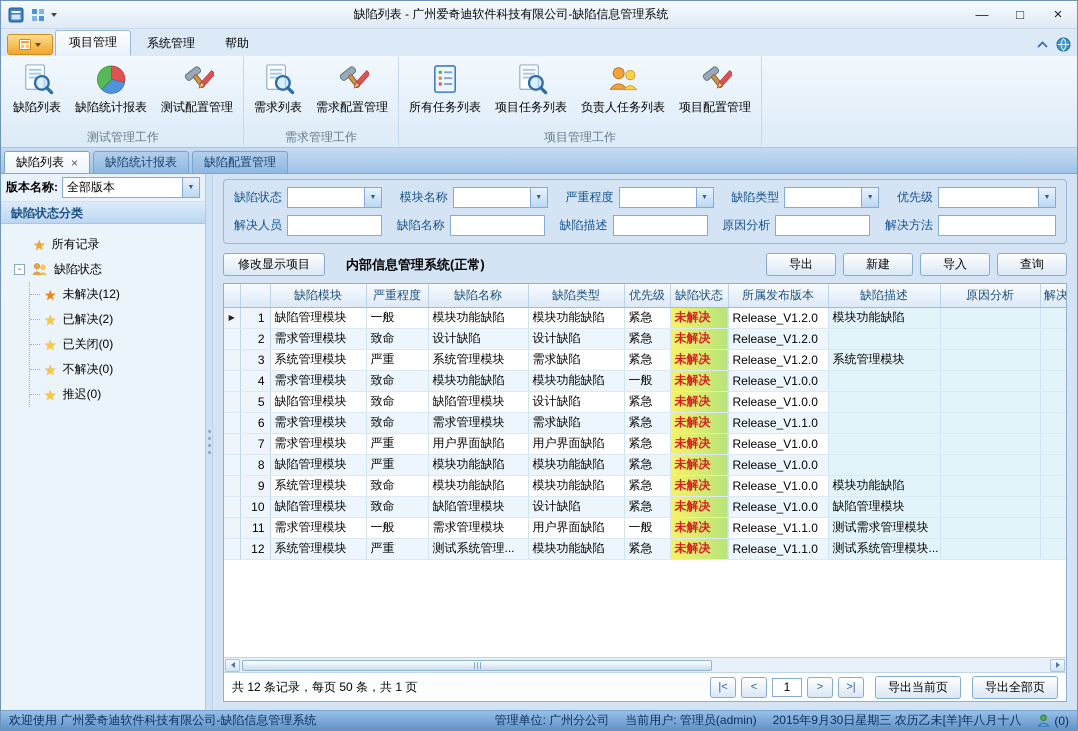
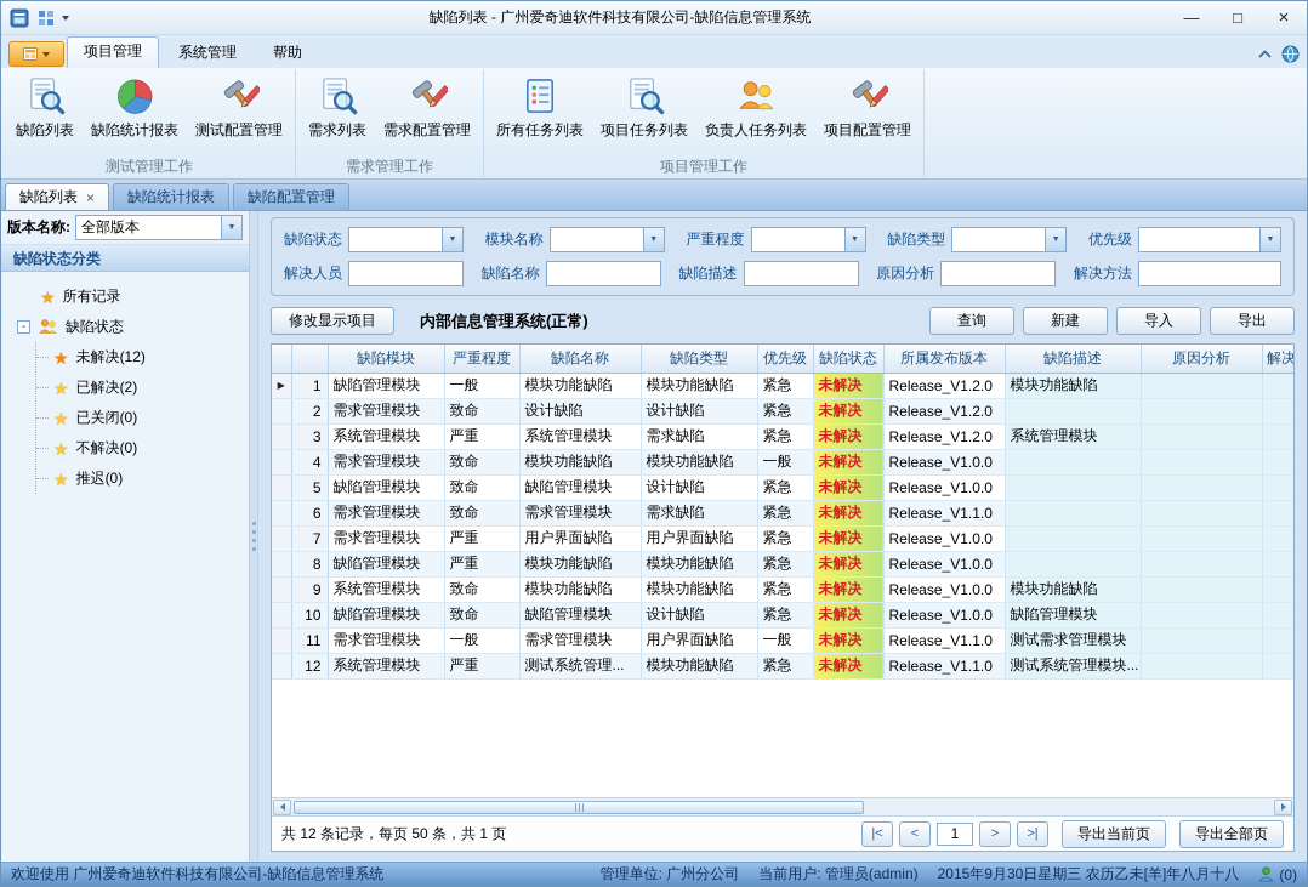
  缺陷列表 - 广州爱奇迪软件科技有限公司-缺陷信息管理系统
  —
  □
  ×
  项目管理
  系统管理
  帮助
  缺陷列表
  缺陷统计报表
  测试配置管理
  测试管理工作
  需求列表
  需求配置管理
  需求管理工作
  所有任务列表
  项目任务列表
  负责人任务列表
  项目配置管理
  项目管理工作
  缺陷列表
  ×
  缺陷统计报表
  缺陷配置管理
  版本名称:
  全部版本
  缺陷状态分类
  ★
  所有记录
  -
  缺陷状态
  ★
  未解决(12)
  ★
  已解决(2)
  ★
  已关闭(0)
  ★
  不解决(0)
  ★
  推迟(0)
  缺陷状态
  模块名称
  严重程度
  缺陷类型
  优先级
  解决人员
  缺陷名称
  缺陷描述
  原因分析
  解决方法
  修改显示项目
  内部信息管理系统(正常)
- 导出
+ 查询
  新建
  导入
- 查询
+ 导出
  		缺陷模块	严重程度	缺陷名称	缺陷类型	优先级	缺陷状态	所属发布版本	缺陷描述	原因分析	解决
  ▶	1	缺陷管理模块	一般	模块功能缺陷	模块功能缺陷	紧急	未解决	Release_V1.2.0	模块功能缺陷
  	2	需求管理模块	致命	设计缺陷	设计缺陷	紧急	未解决	Release_V1.2.0
  	3	系统管理模块	严重	系统管理模块	需求缺陷	紧急	未解决	Release_V1.2.0	系统管理模块
  	4	需求管理模块	致命	模块功能缺陷	模块功能缺陷	一般	未解决	Release_V1.0.0
  	5	缺陷管理模块	致命	缺陷管理模块	设计缺陷	紧急	未解决	Release_V1.0.0
  	6	需求管理模块	致命	需求管理模块	需求缺陷	紧急	未解决	Release_V1.1.0
  	7	需求管理模块	严重	用户界面缺陷	用户界面缺陷	紧急	未解决	Release_V1.0.0
  	8	缺陷管理模块	严重	模块功能缺陷	模块功能缺陷	紧急	未解决	Release_V1.0.0
  	9	系统管理模块	致命	模块功能缺陷	模块功能缺陷	紧急	未解决	Release_V1.0.0	模块功能缺陷
  	10	缺陷管理模块	致命	缺陷管理模块	设计缺陷	紧急	未解决	Release_V1.0.0	缺陷管理模块
  	11	需求管理模块	一般	需求管理模块	用户界面缺陷	一般	未解决	Release_V1.1.0	测试需求管理模块
  	12	系统管理模块	严重	测试系统管理...	模块功能缺陷	紧急	未解决	Release_V1.1.0	测试系统管理模块...
  共 12 条记录，每页 50 条，共 1 页
  |<
  <
  1
  >
  >|
  导出当前页
  导出全部页
  欢迎使用 广州爱奇迪软件科技有限公司-缺陷信息管理系统
  管理单位: 广州分公司
  当前用户: 管理员(admin)
  2015年9月30日星期三 农历乙未[羊]年八月十八
  (0)
